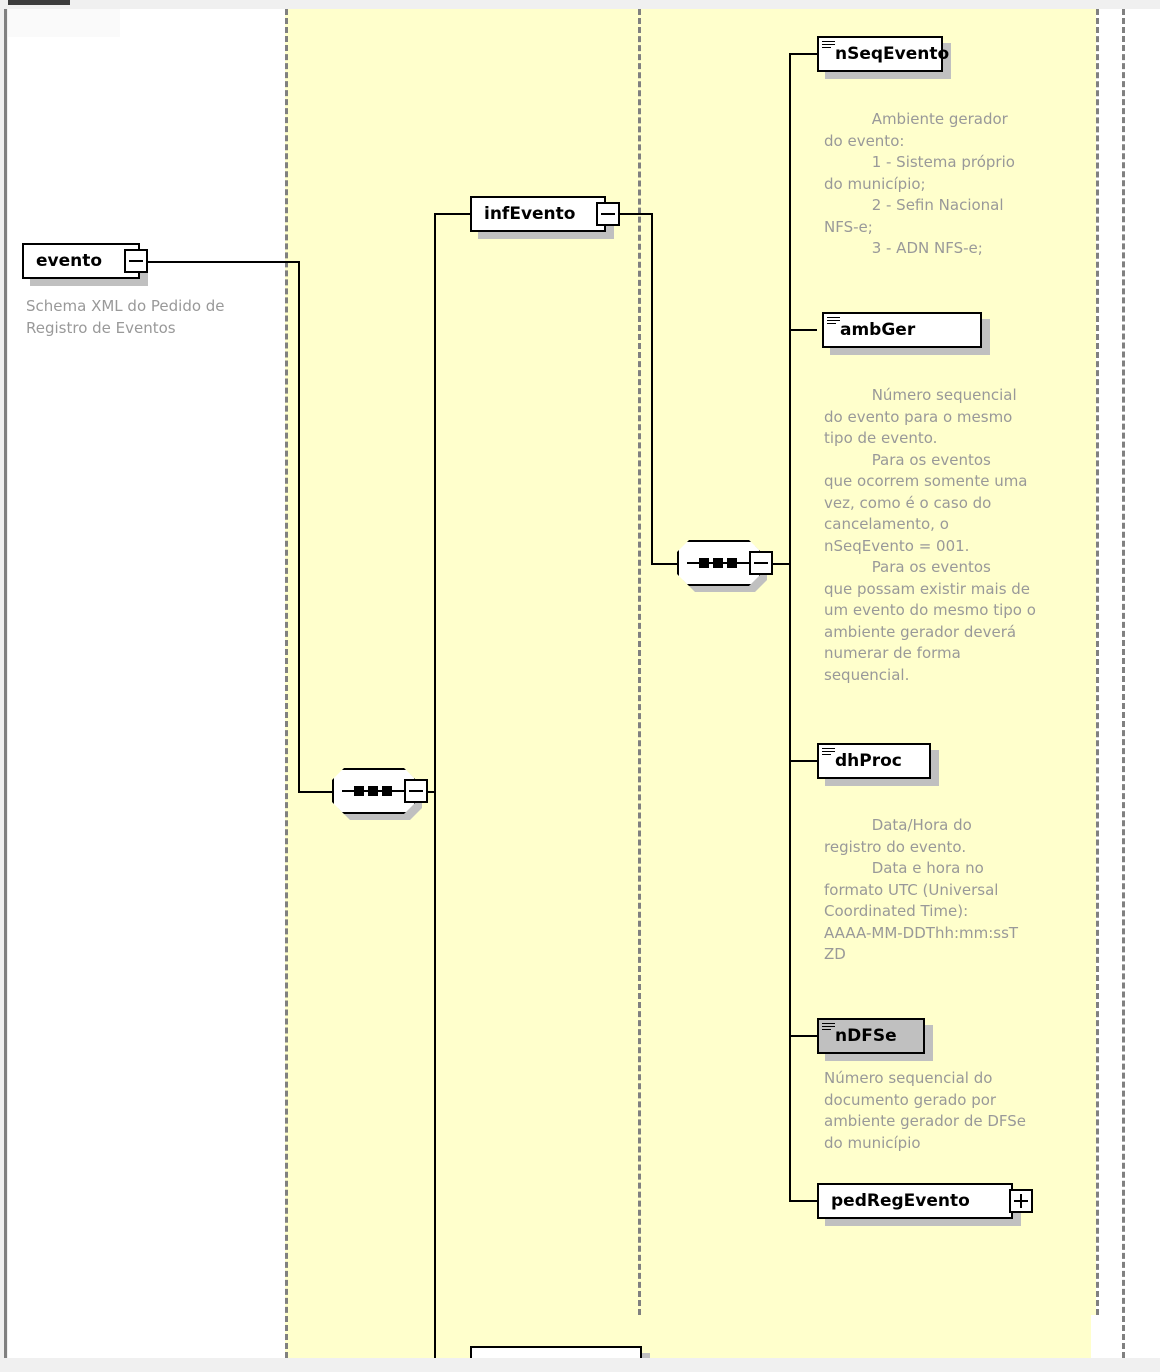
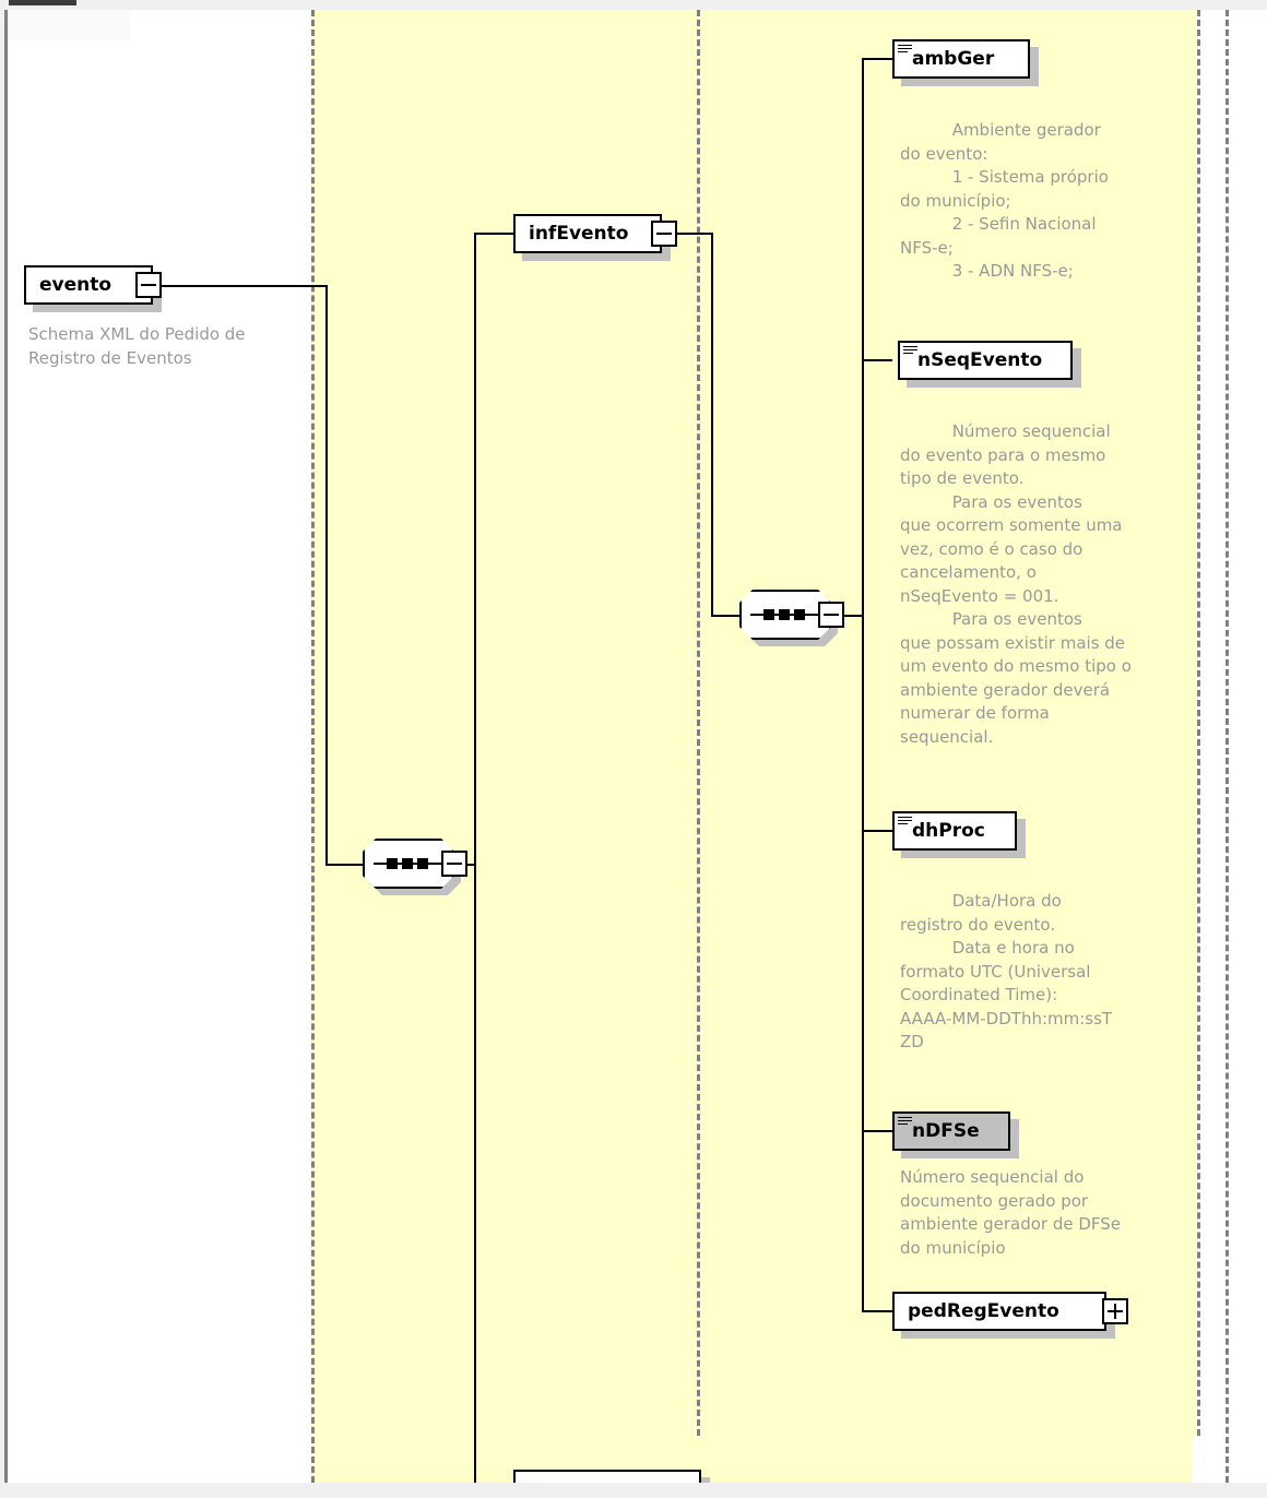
  evento
  Schema XML do Pedido de
  Registro de Eventos
  infEvento
- nSeqEvento
+ ambGer
  Ambiente gerador
  do evento:
  1 - Sistema próprio
  do município;
  2 - Sefin Nacional
  NFS-e;
  3 - ADN NFS-e;
- ambGer
+ nSeqEvento
  Número sequencial
  do evento para o mesmo
  tipo de evento.
  Para os eventos
  que ocorrem somente uma
  vez, como é o caso do
  cancelamento, o
  nSeqEvento = 001.
  Para os eventos
  que possam existir mais de
  um evento do mesmo tipo o
  ambiente gerador deverá
  numerar de forma
  sequencial.
  dhProc
  Data/Hora do
  registro do evento.
  Data e hora no
  formato UTC (Universal
  Coordinated Time):
  AAAA-MM-DDThh:mm:ssT
  ZD
  nDFSe
  Número sequencial do
  documento gerado por
  ambiente gerador de DFSe
  do município
  pedRegEvento
